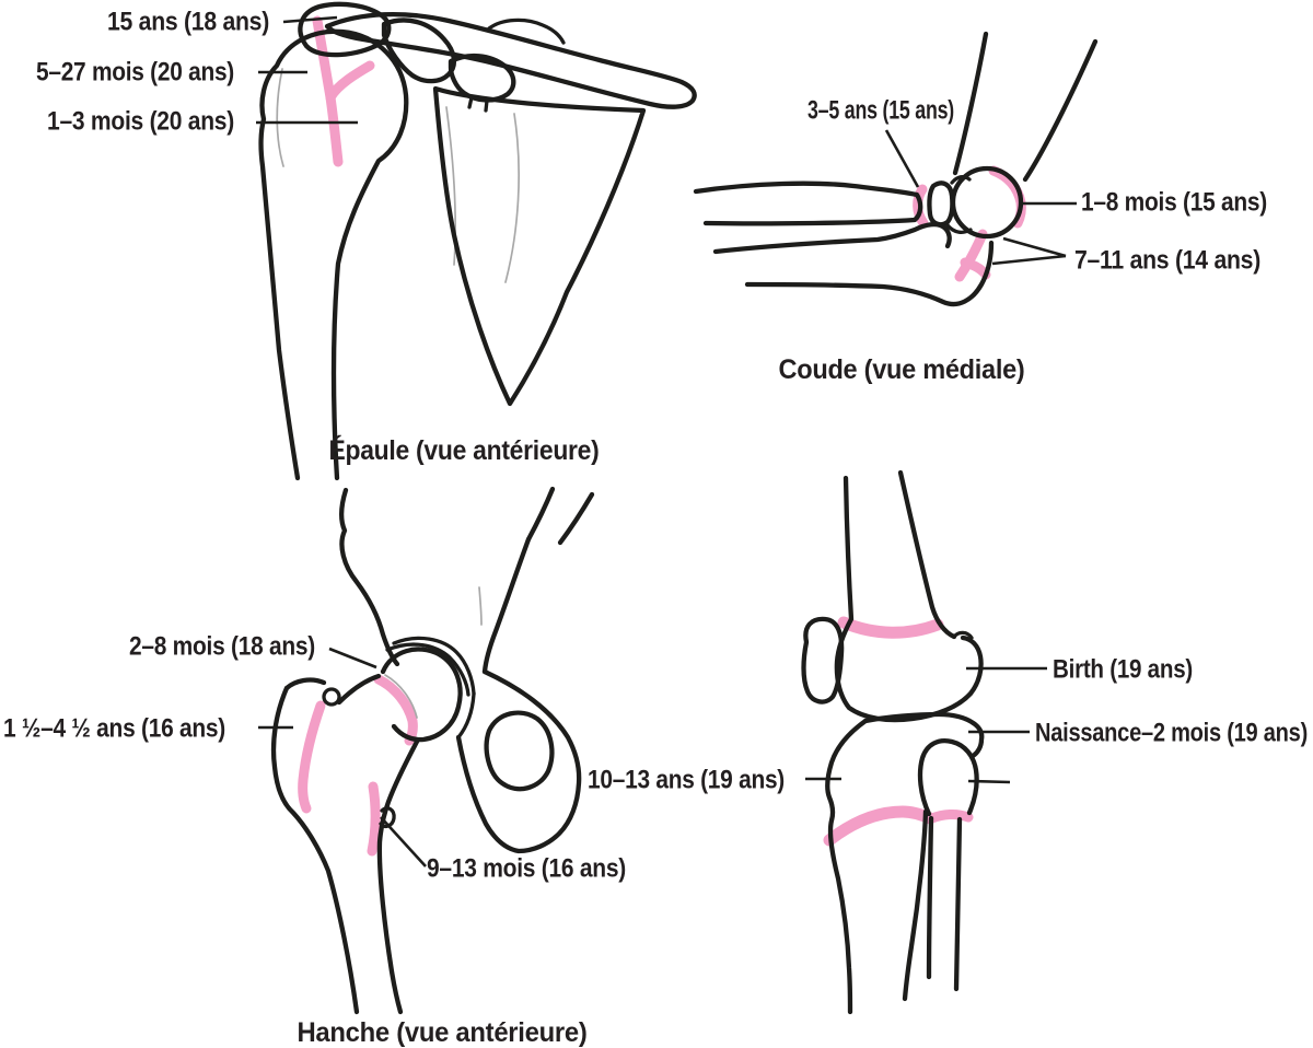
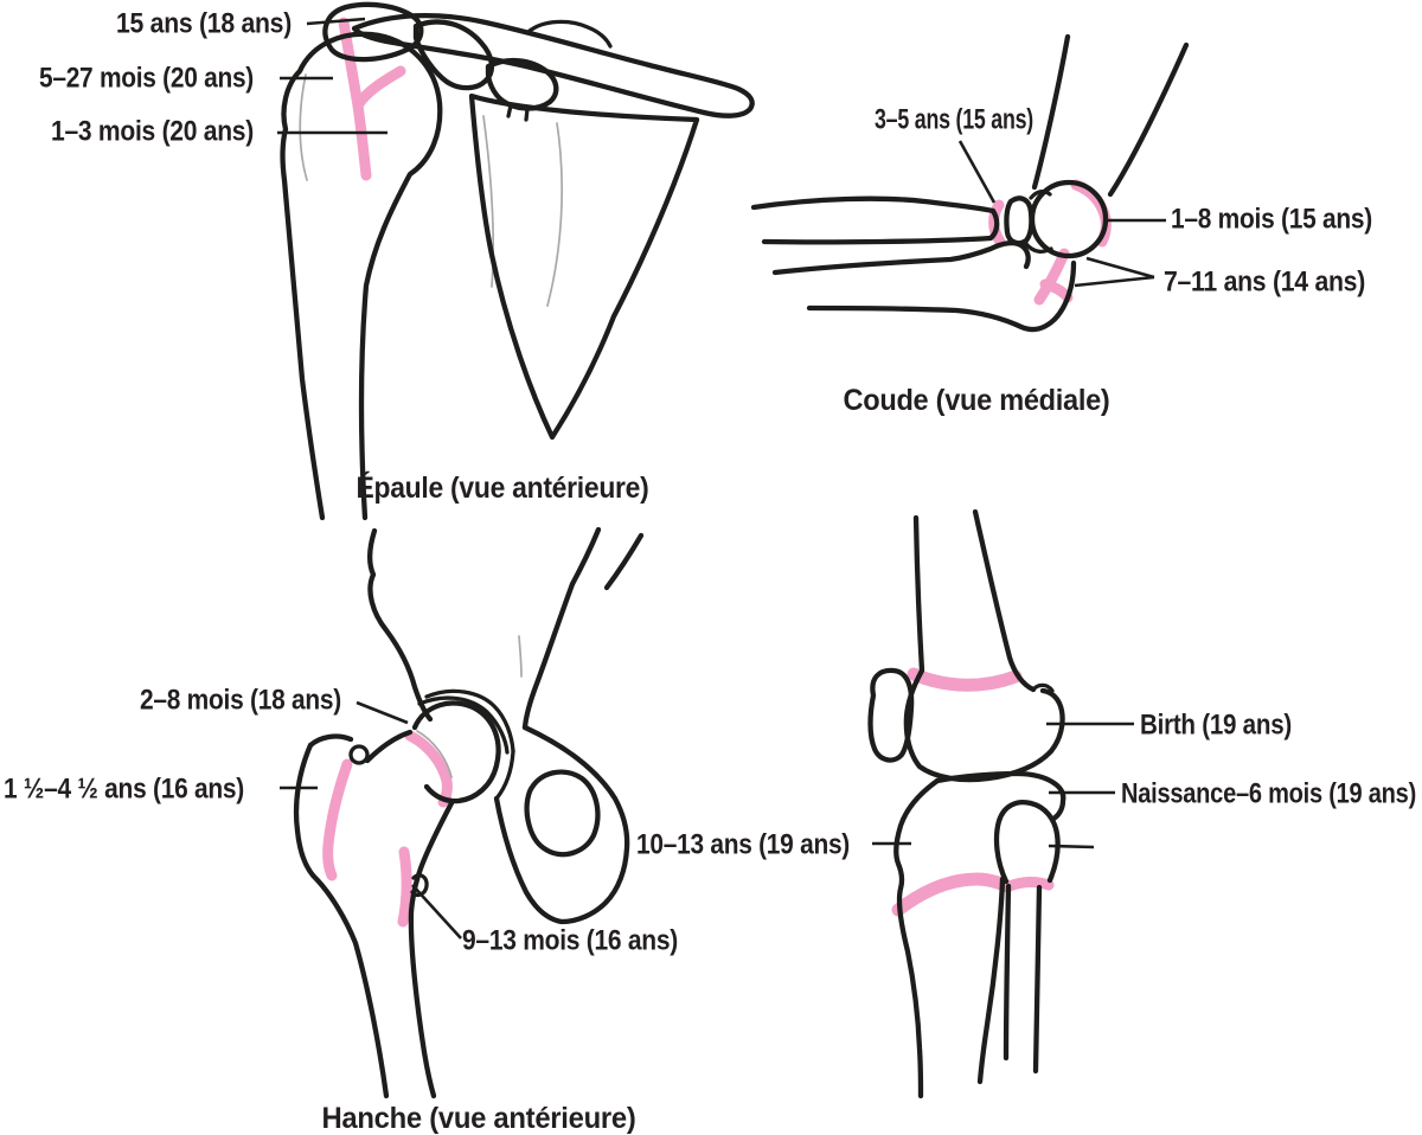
  15 ans (18 ans)
  5–27 mois (20 ans)
  1–3 mois (20 ans)
  Épaule (vue antérieure)
  3–5 ans (15 ans)
  1–8 mois (15 ans)
  7–11 ans (14 ans)
  Coude (vue médiale)
  2–8 mois (18 ans)
  1 ½–4 ½ ans (16 ans)
  9–13 mois (16 ans)
  Hanche (vue antérieure)
  Birth (19 ans)
- Naissance–2 mois (19 ans)
+ Naissance–6 mois (19 ans)
  10–13 ans (19 ans)
